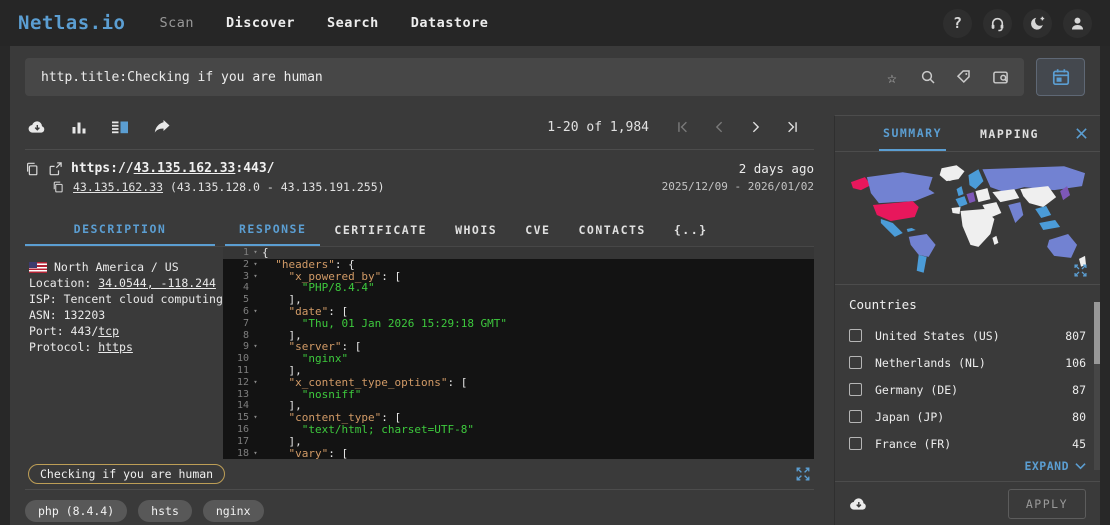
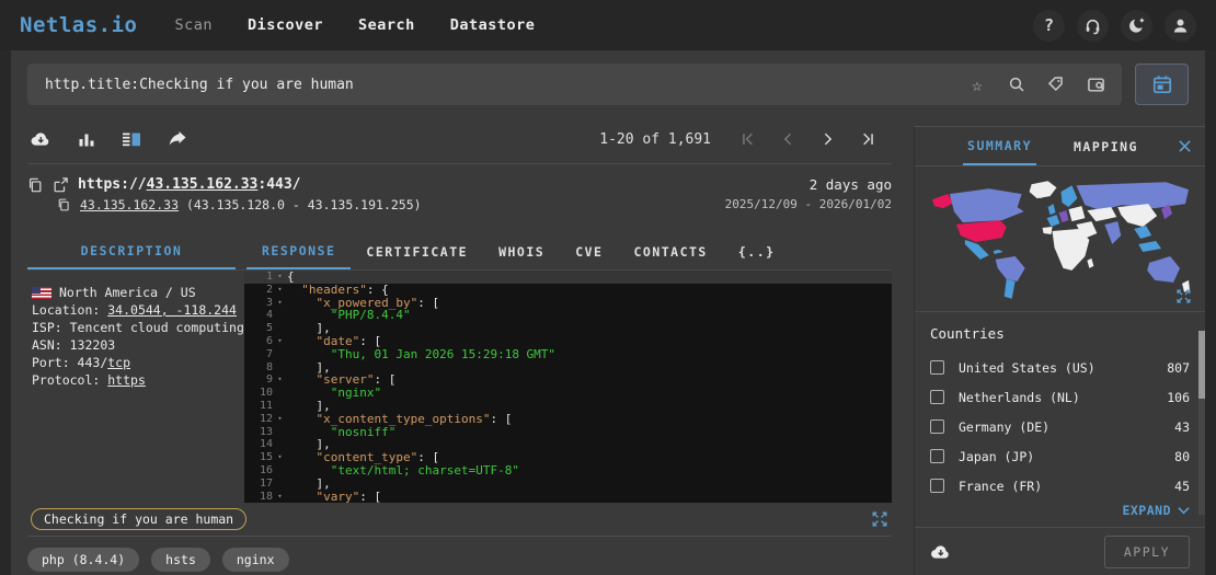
  Netlas.io
  Scan
  Discover
  Search
  Datastore
  ?
  http.title:Checking if you are human
  ☆
- 1-20 of 1,984
+ 1-20 of 1,691
  https://43.135.162.33:443/
  43.135.162.33 (43.135.128.0 - 43.135.191.255)
  2 days ago
  2025/12/09 - 2026/01/02
  DESCRIPTION
  RESPONSE
  CERTIFICATE
  WHOIS
  CVE
  CONTACTS
  {..}
  North America / US
  Location: 34.0544, -118.244
  ISP: Tencent cloud computing
  ASN: 132203
  Port: 443/tcp
  Protocol: https
  1
  ▾
  {
  2
  ▾
  "headers": {
  3
  ▾
  "x_powered_by": [
  4
  "PHP/8.4.4"
  5
  ],
  6
  ▾
  "date": [
  7
  "Thu, 01 Jan 2026 15:29:18 GMT"
  8
  ],
  9
  ▾
  "server": [
  10
  "nginx"
  11
  ],
  12
  ▾
  "x_content_type_options": [
  13
  "nosniff"
  14
  ],
  15
  ▾
  "content_type": [
  16
  "text/html; charset=UTF-8"
  17
  ],
  18
  ▾
  "vary": [
  Checking if you are human
  php (8.4.4)
  hsts
  nginx
  SUMMARY
  MAPPING
  Countries
  United States (US)
  807
  Netherlands (NL)
  106
  Germany (DE)
- 87
+ 43
  Japan (JP)
  80
  France (FR)
  45
  EXPAND
  APPLY
